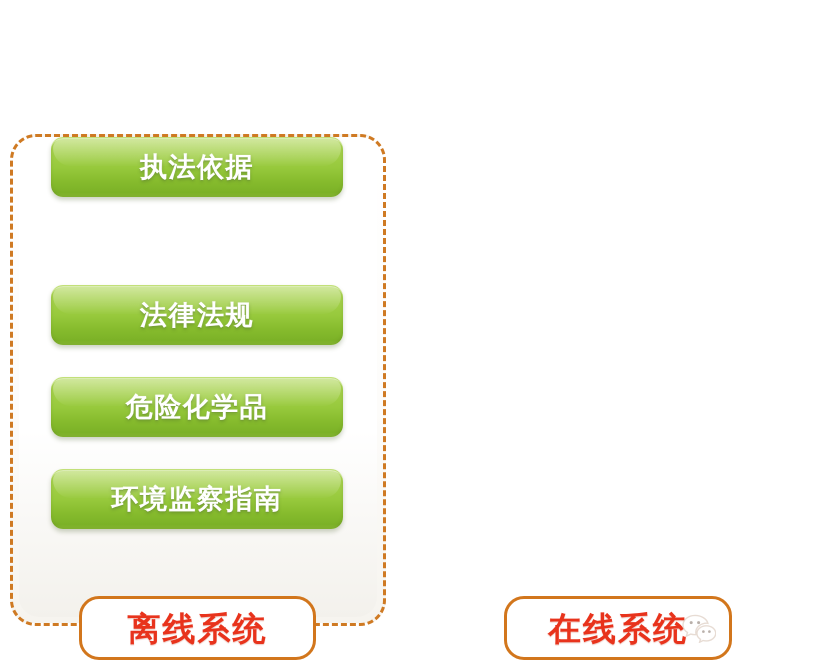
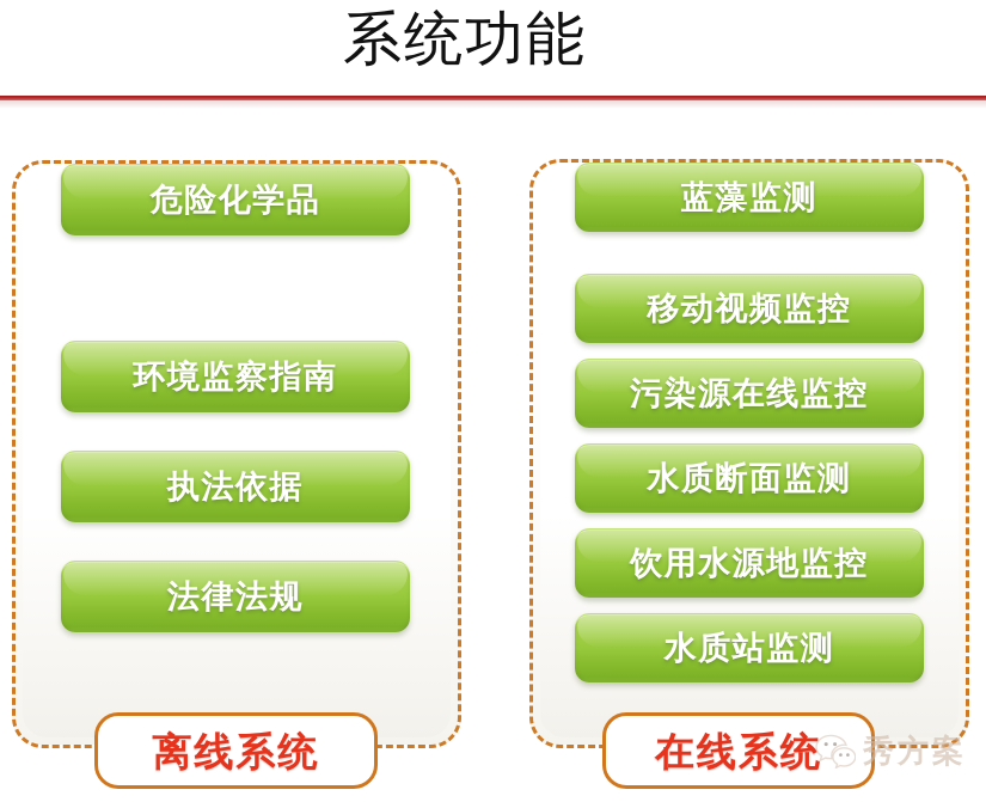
+ 系统功能
- 法律法规
+ 环境监察指南
- 危险化学品
+ 执法依据
- 环境监察指南
+ 法律法规
- 执法依据
+ 危险化学品
+ 移动视频监控
+ 污染源在线监控
+ 水质断面监测
+ 饮用水源地监控
+ 水质站监测
+ 蓝藻监测
  离线系统
  在线系统
+ 秀方案
